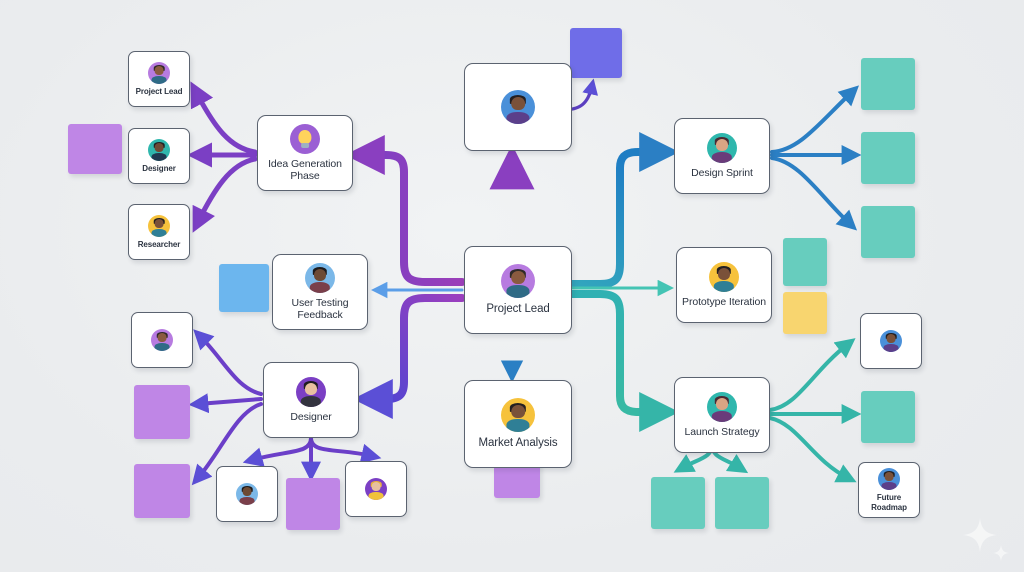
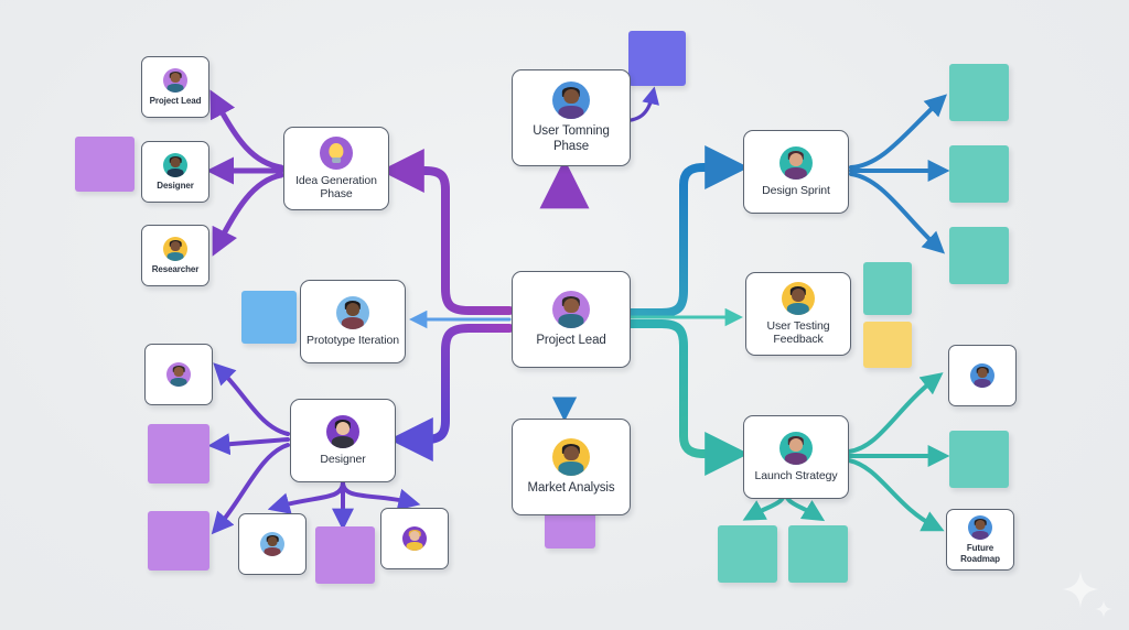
  Project Lead
  Designer
  Researcher
  Idea Generation Phase
- User Testing Feedback
+ Prototype Iteration
  Designer
+ User Tomning Phase
  Project Lead
  Market Analysis
  Design Sprint
- Prototype Iteration
+ User Testing Feedback
  Launch Strategy
  Future Roadmap
